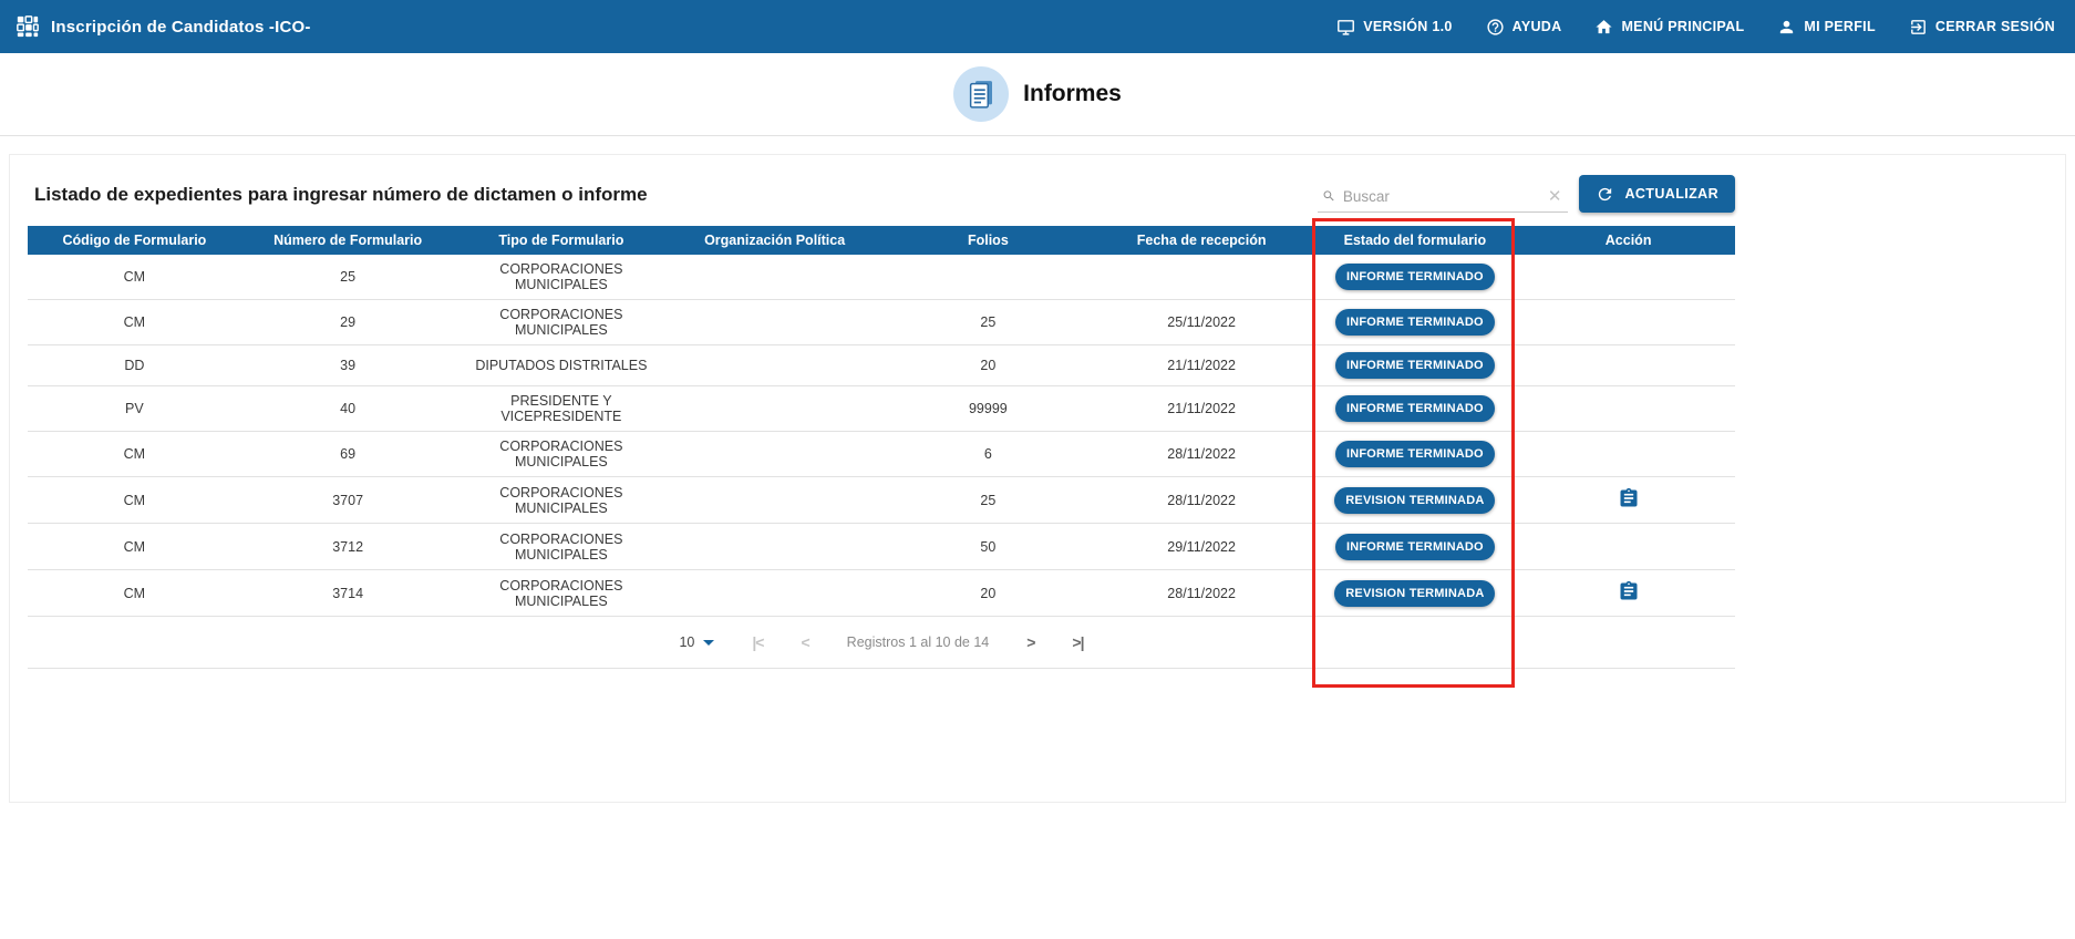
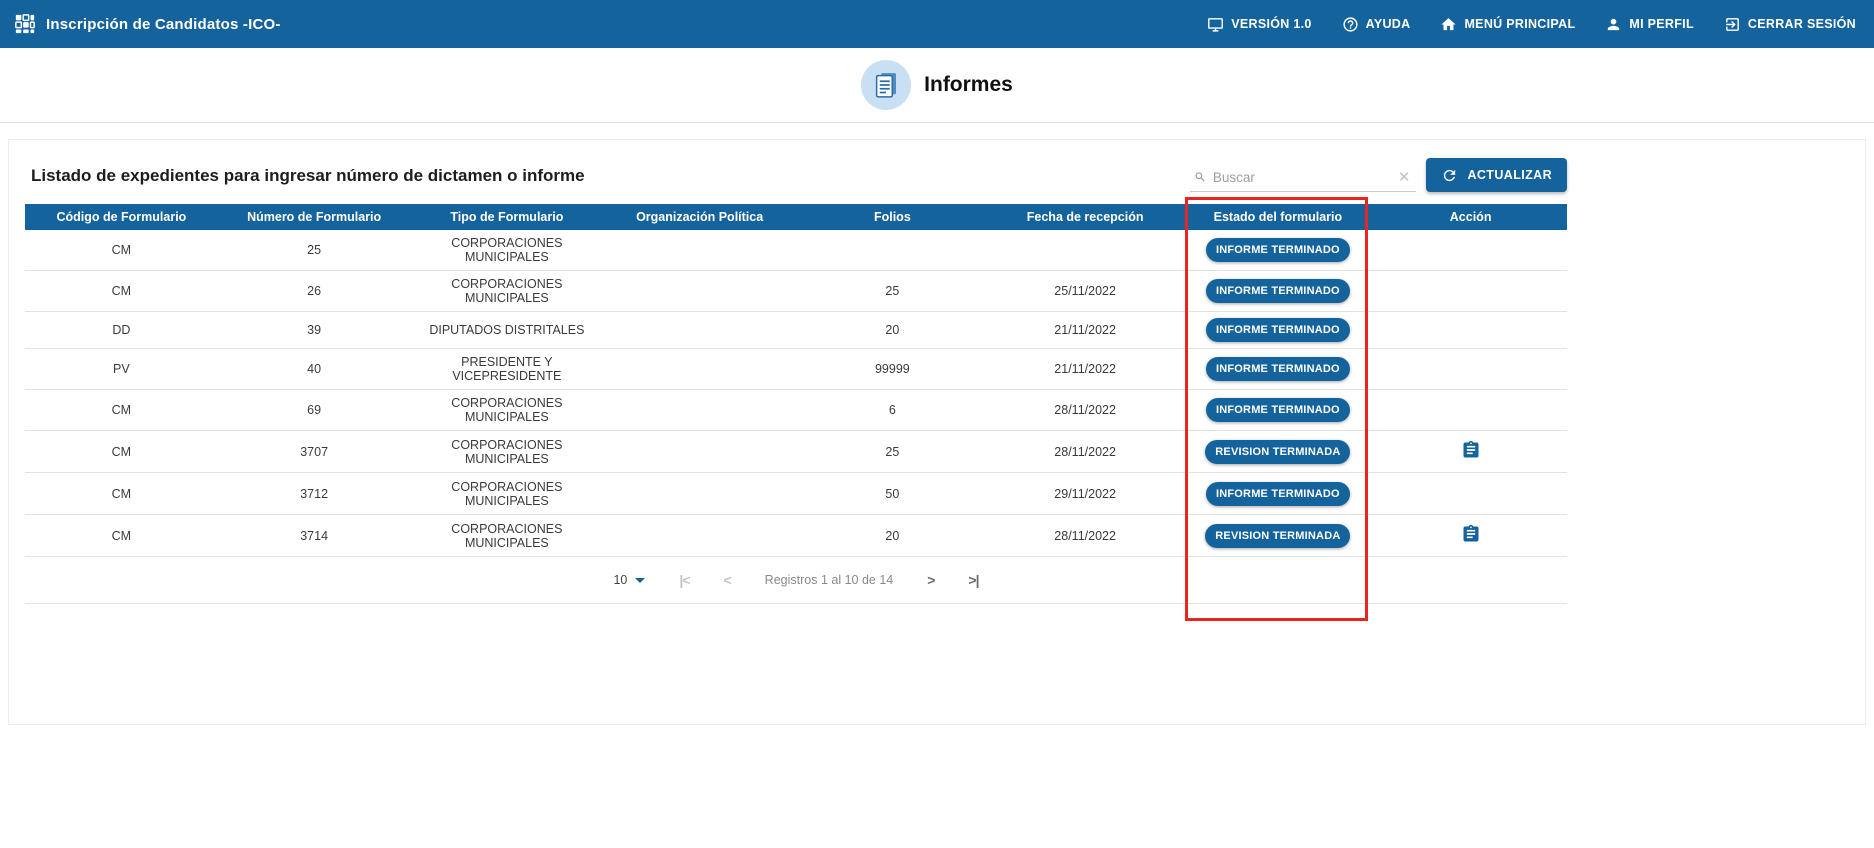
  Inscripción de Candidatos -ICO-
  VERSIÓN 1.0
  AYUDA
  MENÚ PRINCIPAL
  MI PERFIL
  CERRAR SESIÓN
  Informes
  Listado de expedientes para ingresar número de dictamen o informe
  Buscar
  ✕
  ACTUALIZAR
  Código de Formulario	Número de Formulario	Tipo de Formulario	Organización Política	Folios	Fecha de recepción	Estado del formulario	Acción
  CM	25	CORPORACIONES MUNICIPALES				INFORME TERMINADO
- CM	29	CORPORACIONES MUNICIPALES		25	25/11/2022	INFORME TERMINADO
+ CM	26	CORPORACIONES MUNICIPALES		25	25/11/2022	INFORME TERMINADO
  DD	39	DIPUTADOS DISTRITALES		20	21/11/2022	INFORME TERMINADO
  PV	40	PRESIDENTE Y VICEPRESIDENTE		99999	21/11/2022	INFORME TERMINADO
  CM	69	CORPORACIONES MUNICIPALES		6	28/11/2022	INFORME TERMINADO
  CM	3707	CORPORACIONES MUNICIPALES		25	28/11/2022	REVISION TERMINADA
  CM	3712	CORPORACIONES MUNICIPALES		50	29/11/2022	INFORME TERMINADO
  CM	3714	CORPORACIONES MUNICIPALES		20	28/11/2022	REVISION TERMINADA
  10
  |<
  <
  Registros 1 al 10 de 14
  >
  >|
